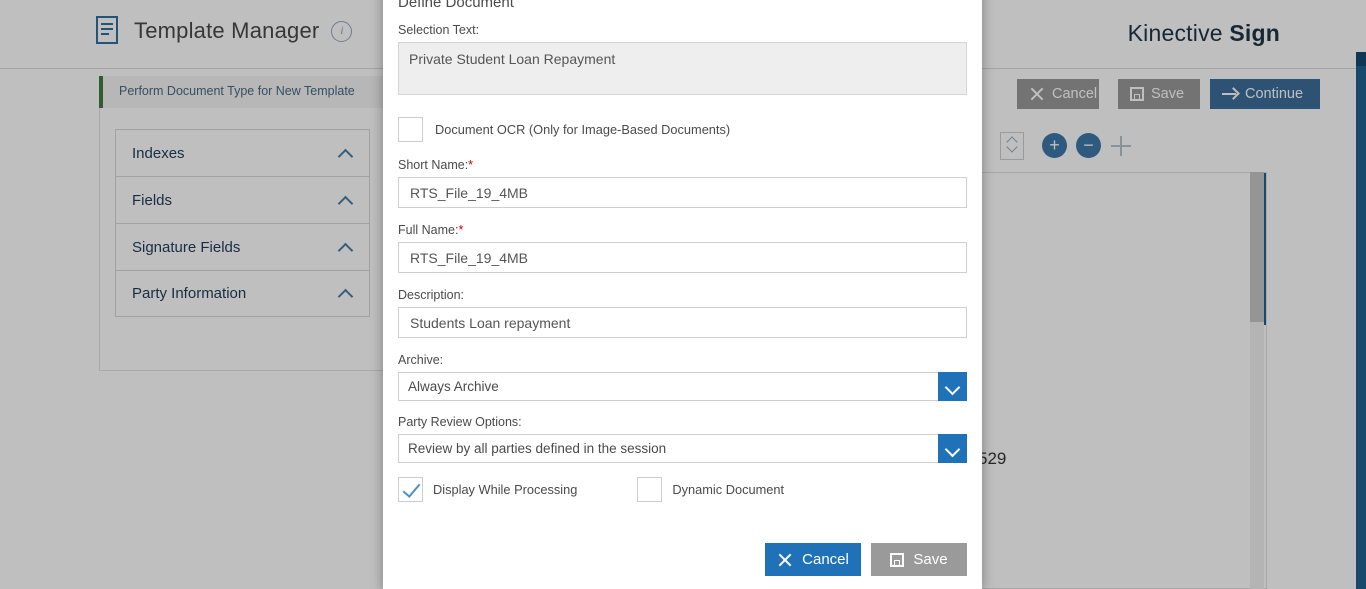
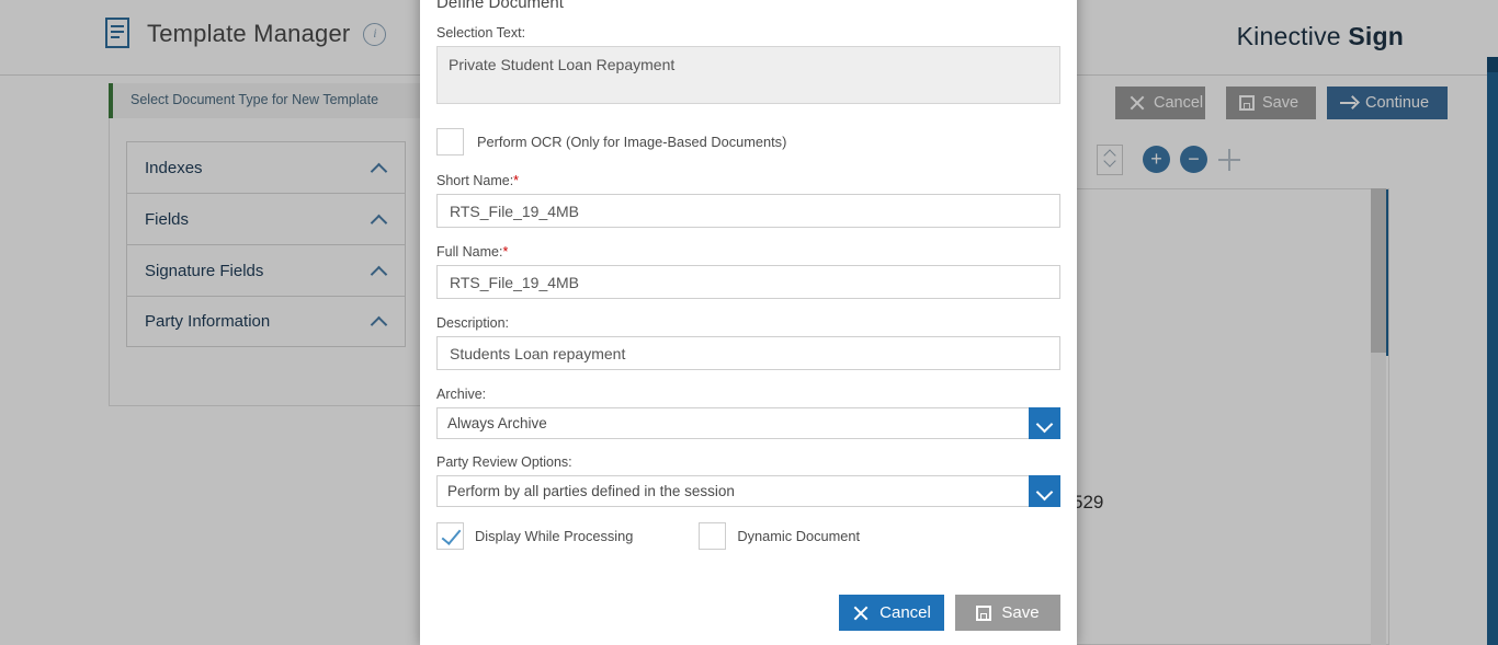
  Template Manager
  i
  Kinective Sign
- Perform Document Type for New Template
+ Select Document Type for New Template
  Indexes
  Fields
  Signature Fields
  Party Information
  Cancel
  Save
  Continue
  +
  −
  529
  Define Document
  Selection Text:
  Private Student Loan Repayment
- Document OCR (Only for Image-Based Documents)
+ Perform OCR (Only for Image-Based Documents)
  Short Name:*
  RTS_File_19_4MB
  Full Name:*
  RTS_File_19_4MB
  Description:
  Students Loan repayment
  Archive:
  Always Archive
  Party Review Options:
- Review by all parties defined in the session
+ Perform by all parties defined in the session
  Display While Processing
  Dynamic Document
  Cancel
  Save
